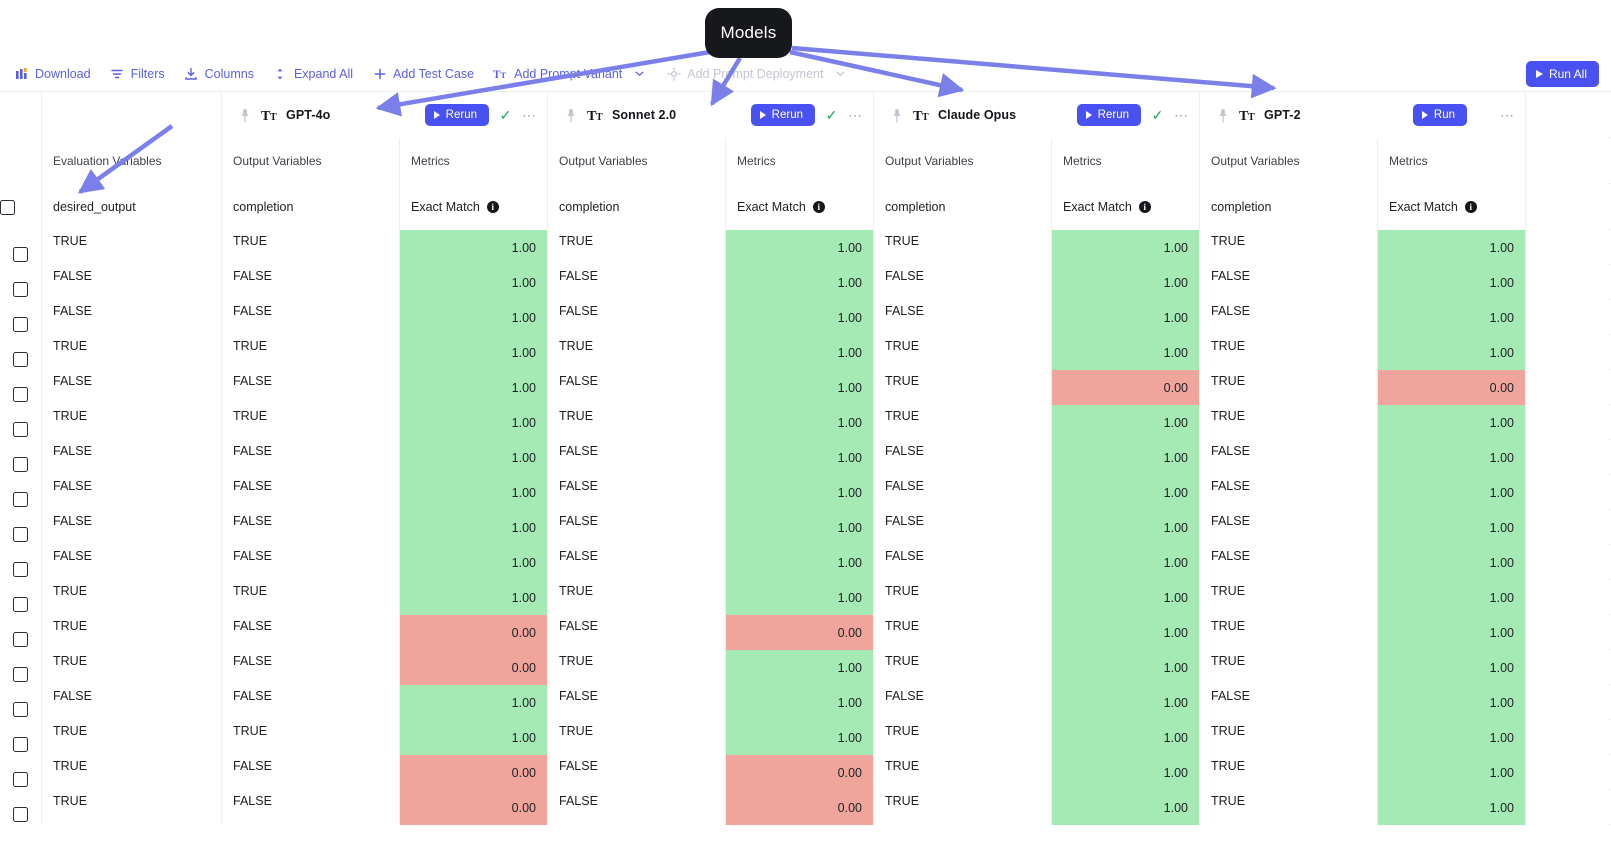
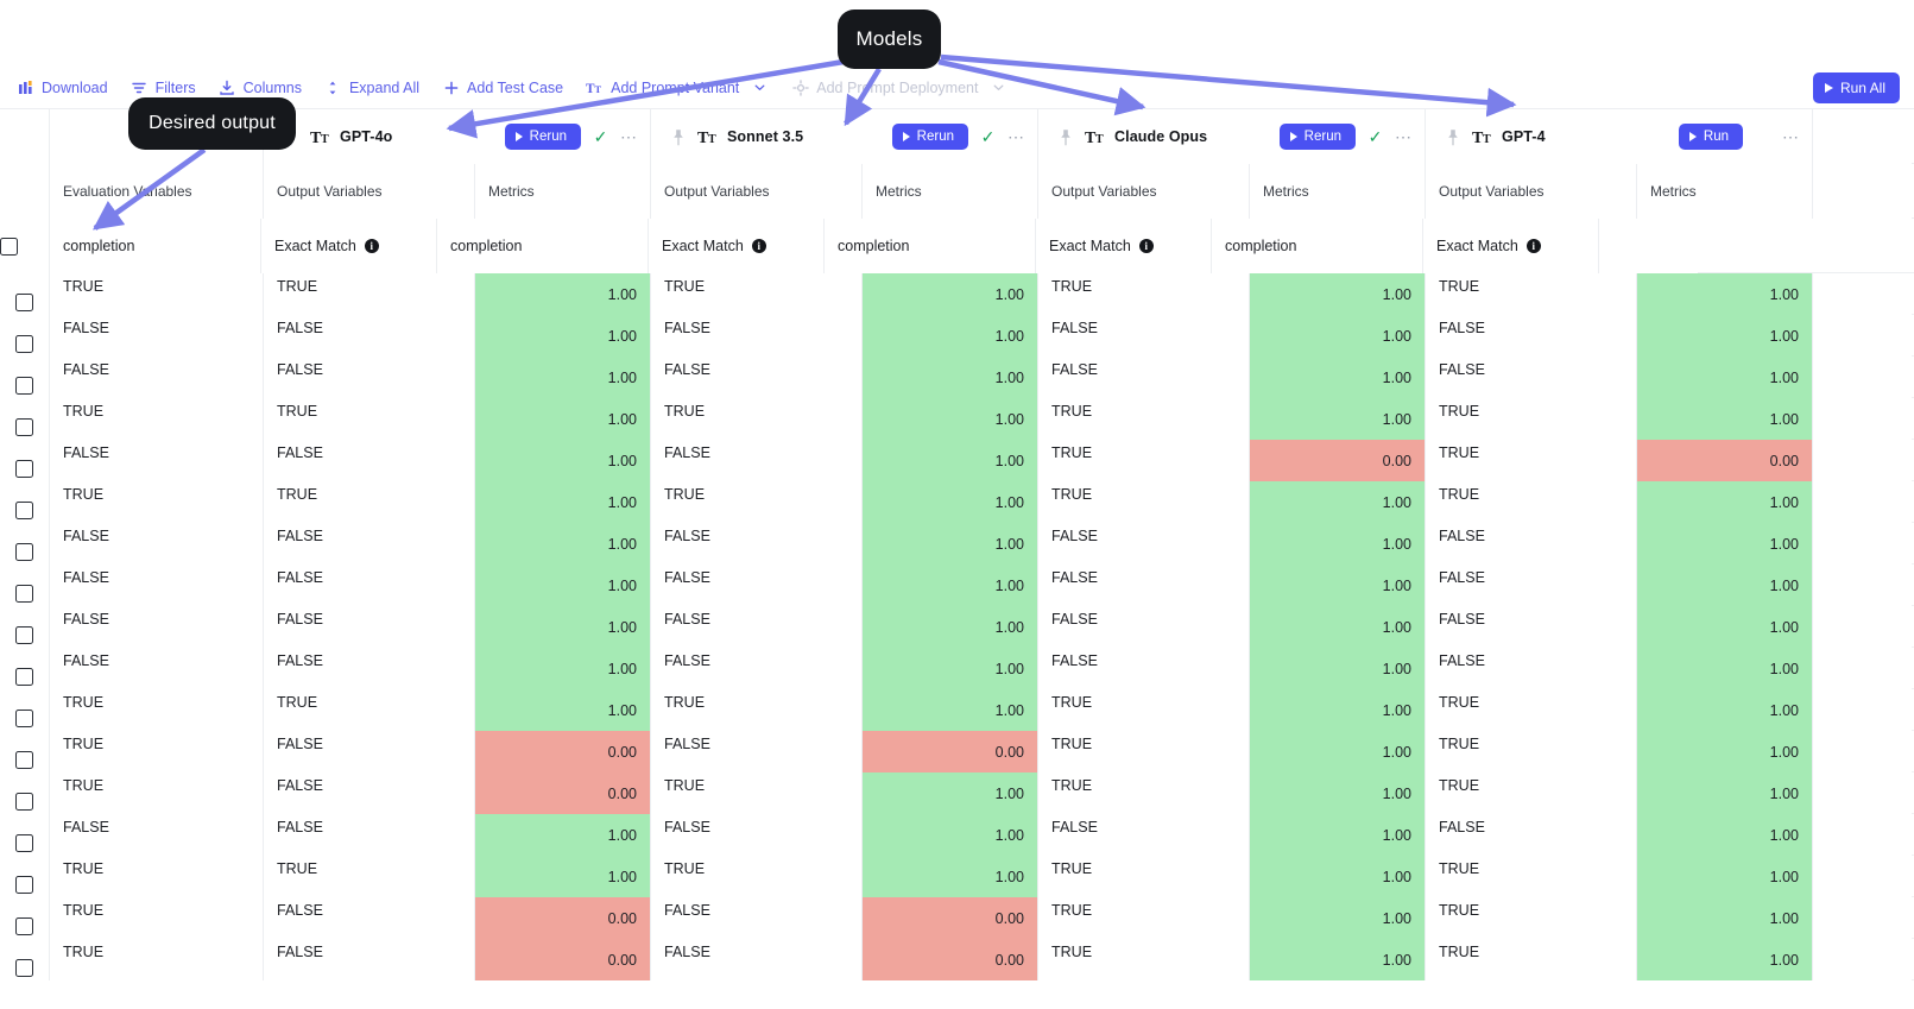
  Download
  Filters
  Columns
  Expand All
  Add Test Case
  T
  T
  Add Promriant
  Add Prmpt Deployment
  Run All
  T
  T
  GPT-4o
  Rerun
  ✓
  ⋯
  T
  T
- Sonnet 2.0
+ Sonnet 3.5
  Rerun
  ✓
  ⋯
  T
  T
  Claude Opus
  Rerun
  ✓
  ⋯
  T
  T
- GPT-2
+ GPT-4
  Run
  ⋯
  Evaluation Vriables
  Output Variables
  Metrics
  Output Variables
  Metrics
  Output Variables
  Metrics
  Output Variables
  Metrics
- desired_output
  completion
  Exact Match
  i
  completion
  Exact Match
  i
  completion
  Exact Match
  i
  completion
  Exact Match
  i
  TRUE
  TRUE
  1.00
  TRUE
  1.00
  TRUE
  1.00
  TRUE
  1.00
  FALSE
  FALSE
  1.00
  FALSE
  1.00
  FALSE
  1.00
  FALSE
  1.00
  FALSE
  FALSE
  1.00
  FALSE
  1.00
  FALSE
  1.00
  FALSE
  1.00
  TRUE
  TRUE
  1.00
  TRUE
  1.00
  TRUE
  1.00
  TRUE
  1.00
  FALSE
  FALSE
  1.00
  FALSE
  1.00
  TRUE
  0.00
  TRUE
  0.00
  TRUE
  TRUE
  1.00
  TRUE
  1.00
  TRUE
  1.00
  TRUE
  1.00
  FALSE
  FALSE
  1.00
  FALSE
  1.00
  FALSE
  1.00
  FALSE
  1.00
  FALSE
  FALSE
  1.00
  FALSE
  1.00
  FALSE
  1.00
  FALSE
  1.00
  FALSE
  FALSE
  1.00
  FALSE
  1.00
  FALSE
  1.00
  FALSE
  1.00
  FALSE
  FALSE
  1.00
  FALSE
  1.00
  FALSE
  1.00
  FALSE
  1.00
  TRUE
  TRUE
  1.00
  TRUE
  1.00
  TRUE
  1.00
  TRUE
  1.00
  TRUE
  FALSE
  0.00
  FALSE
  0.00
  TRUE
  1.00
  TRUE
  1.00
  TRUE
  FALSE
  0.00
  TRUE
  1.00
  TRUE
  1.00
  TRUE
  1.00
  FALSE
  FALSE
  1.00
  FALSE
  1.00
  FALSE
  1.00
  FALSE
  1.00
  TRUE
  TRUE
  1.00
  TRUE
  1.00
  TRUE
  1.00
  TRUE
  1.00
  TRUE
  FALSE
  0.00
  FALSE
  0.00
  TRUE
  1.00
  TRUE
  1.00
  TRUE
  FALSE
  0.00
  FALSE
  0.00
  TRUE
  1.00
  TRUE
  1.00
  Models
+ Desired output
